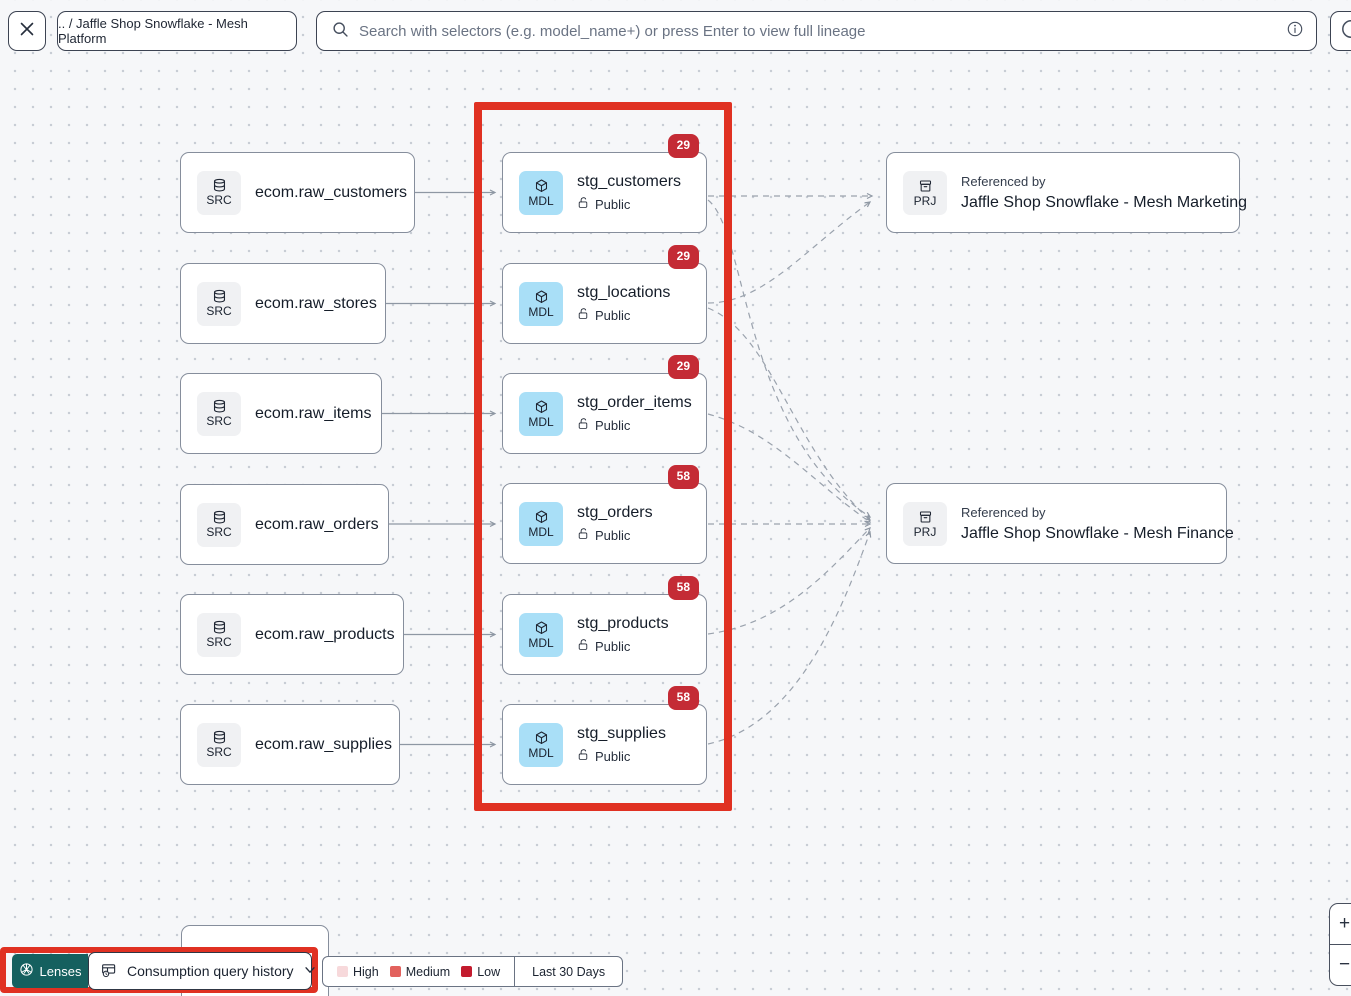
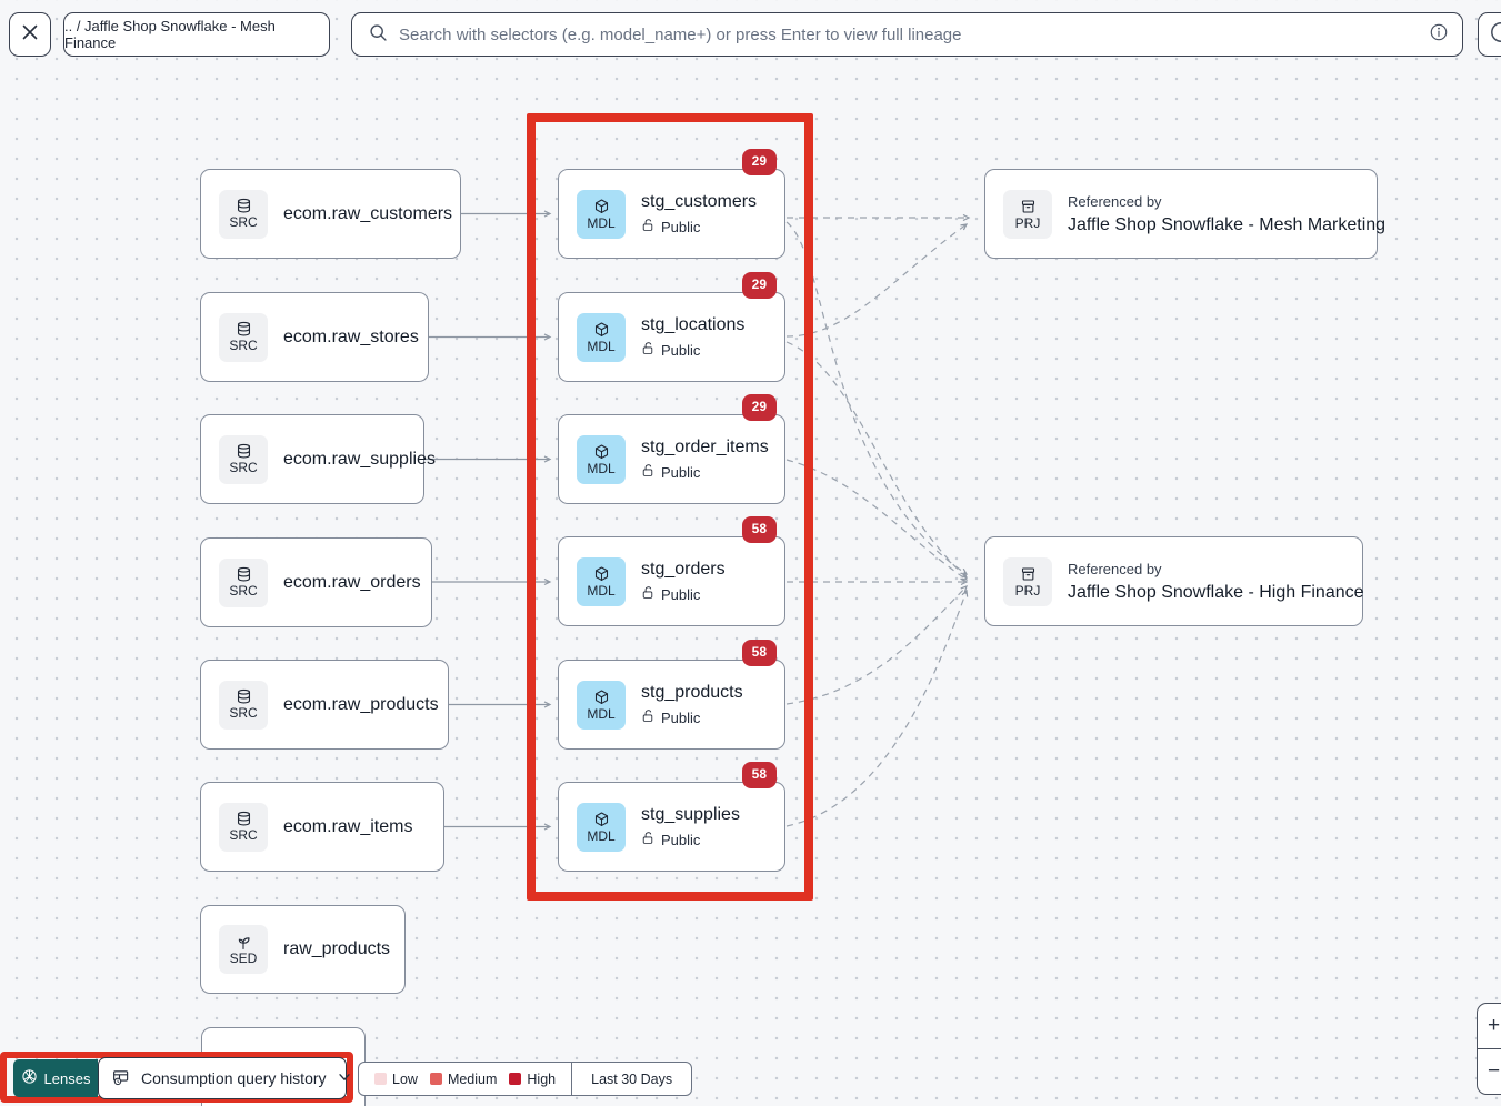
  SRC
  ecom.raw_customers
  SRC
  ecom.raw_stores
  SRC
- ecom.raw_items
+ ecom.raw_supplies
  SRC
  ecom.raw_orders
  SRC
  ecom.raw_products
  SRC
- ecom.raw_supplies
+ ecom.raw_items
+ SED
+ raw_products
  29
  MDL
  stg_customers
  Public
  29
  MDL
  stg_locations
  Public
  29
  MDL
  stg_order_items
  Public
  58
  MDL
  stg_orders
  Public
  58
  MDL
  stg_products
  Public
  58
  MDL
  stg_supplies
  Public
  PRJ
  Referenced by
  Jaffle Shop Snowflake - Mesh Marketing
  PRJ
  Referenced by
- Jaffle Shop Snowflake - Mesh Finance
+ Jaffle Shop Snowflake - High Finance
- .. / Jaffle Shop Snowflake - Mesh Platform
+ .. / Jaffle Shop Snowflake - Mesh Finance
  Search with selectors (e.g. model_name+) or press Enter to view full lineage
  Lenses
  Consumption query history
- High
+ Low
  Medium
- Low
+ High
  Last 30 Days
  +
  −
